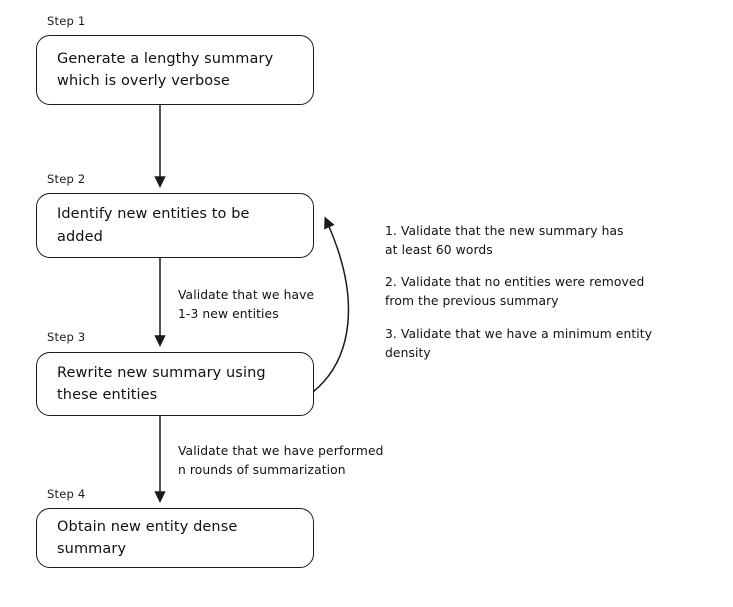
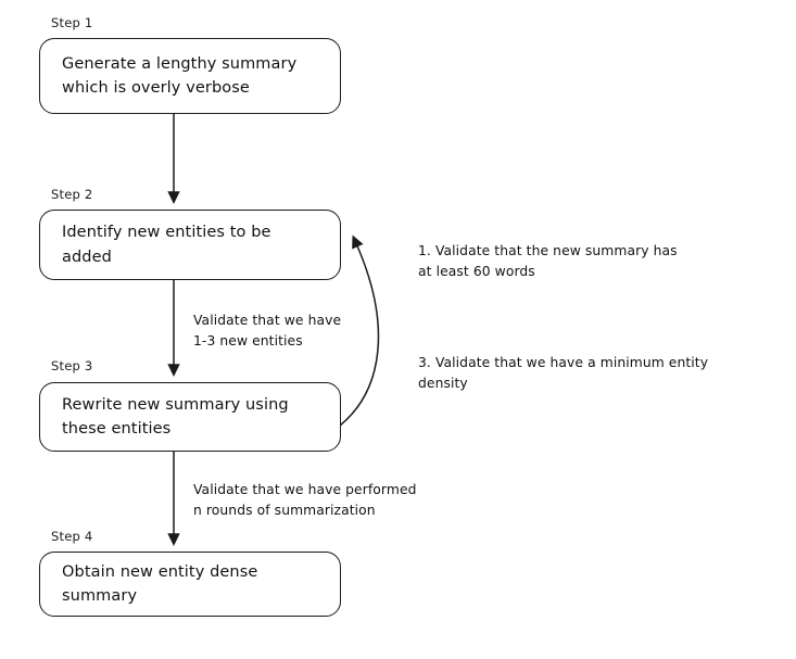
  Step 1
  Generate a lengthy summary
  which is overly verbose
  Step 2
  Identify new entities to be
  added
  Validate that we have
  1-3 new entities
  Step 3
  Rewrite new summary using
  these entities
  Validate that we have performed
  n rounds of summarization
  Step 4
  Obtain new entity dense
  summary
  1. Validate that the new summary has
  at least 60 words
- 2. Validate that no entities were removed
- from the previous summary
  3. Validate that we have a minimum entity
  density
